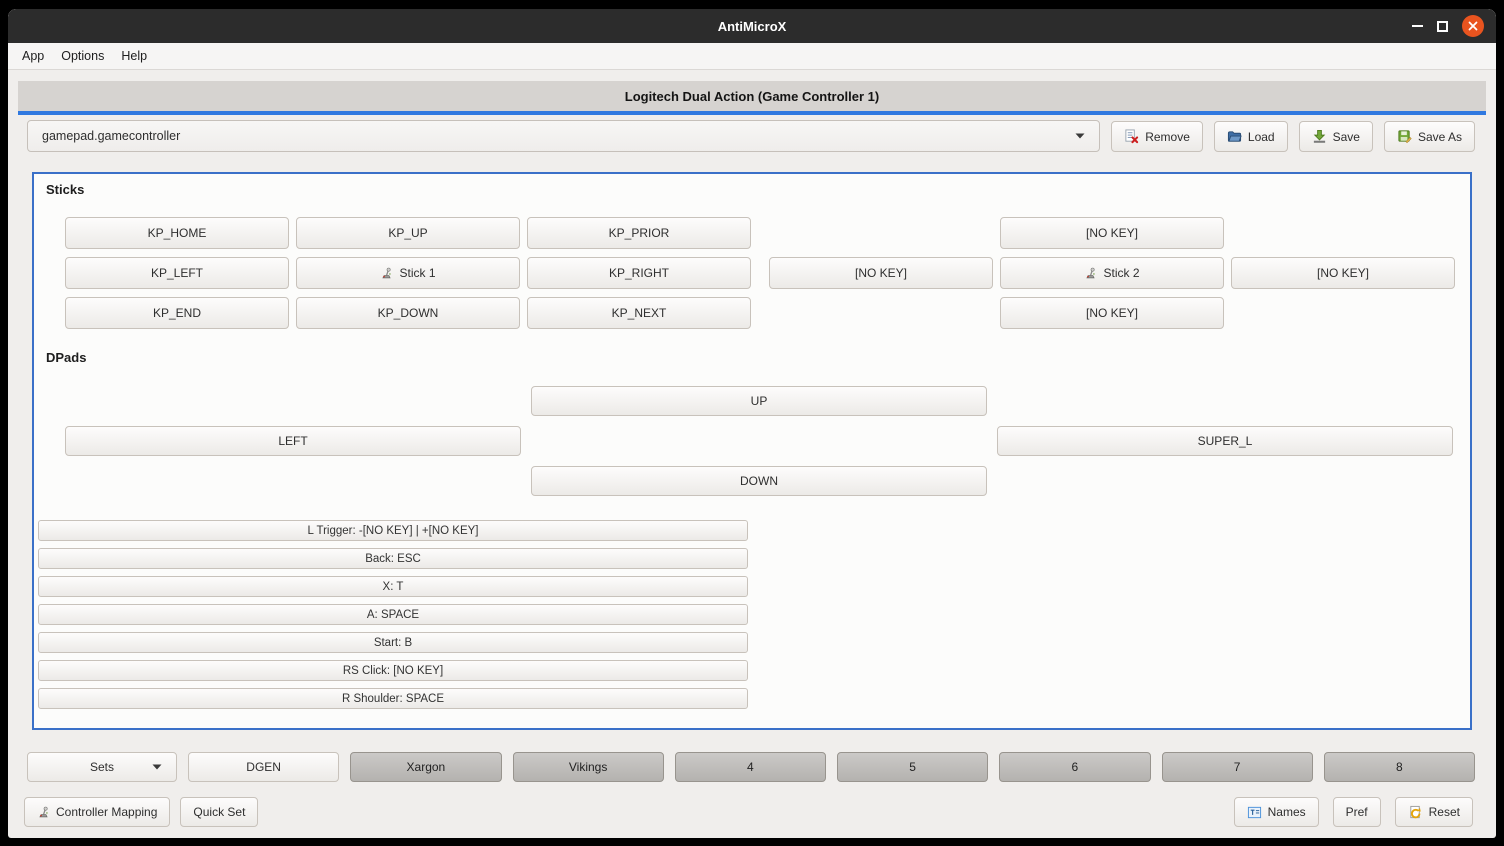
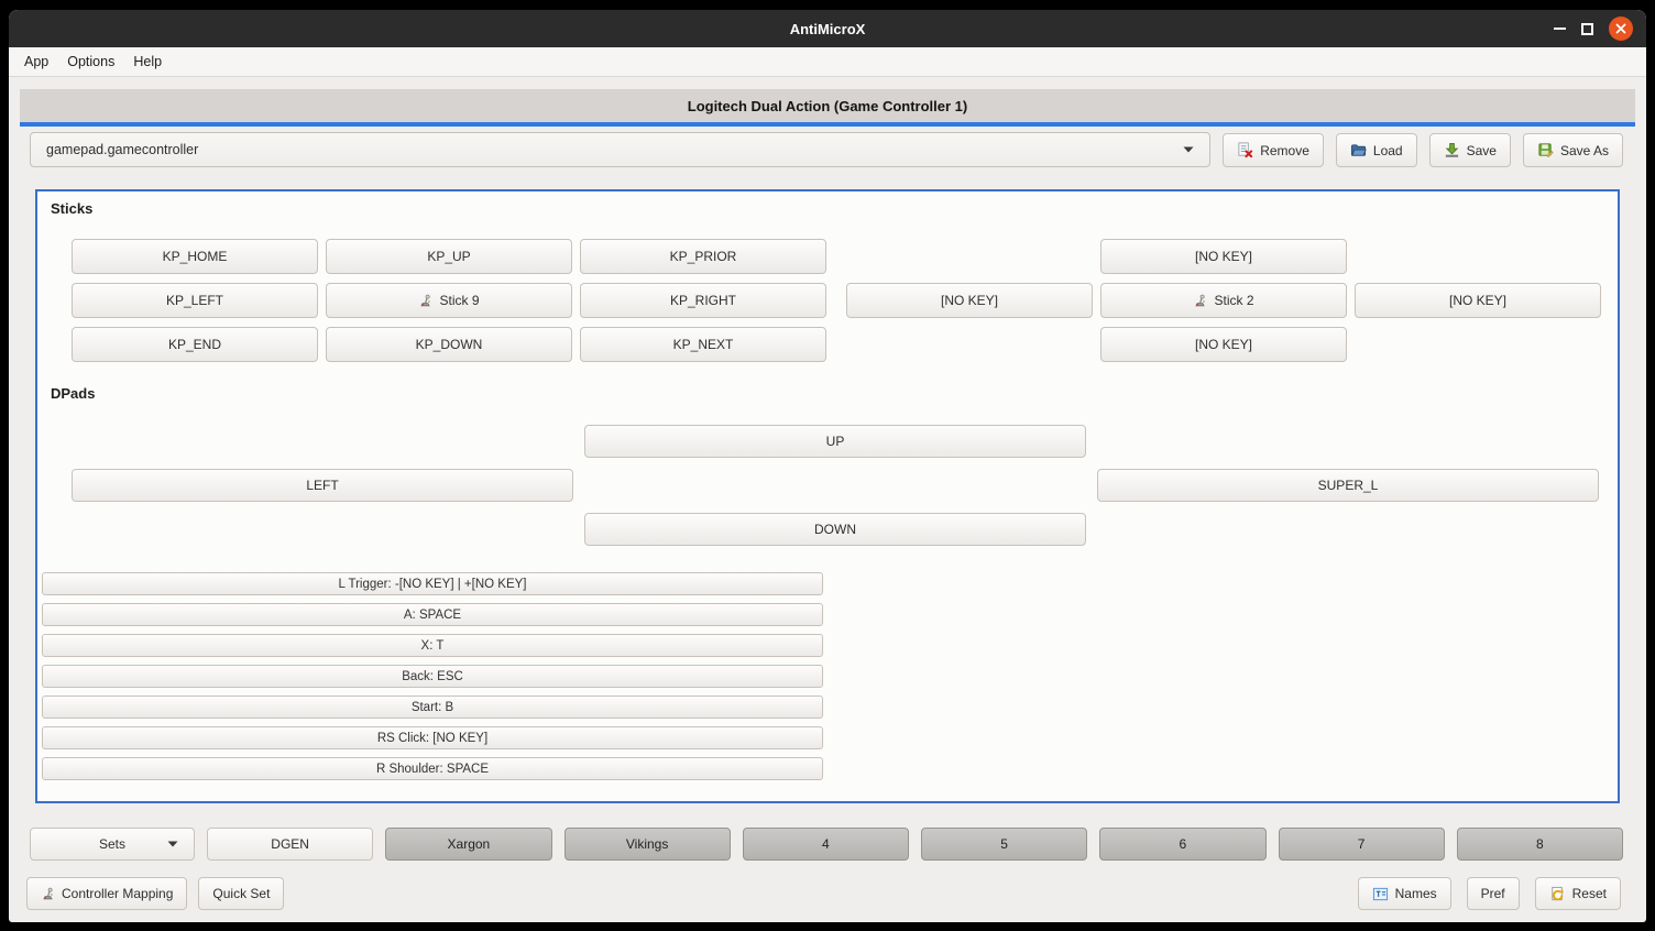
  AntiMicroX
  App
  Options
  Help
  Logitech Dual Action (Game Controller 1)
  gamepad.gamecontroller
  Remove
  Load
  Save
  Save As
  Sticks
  KP_HOME
  KP_UP
  KP_PRIOR
  [NO KEY]
  KP_LEFT
- Stick 1
+ Stick 9
  KP_RIGHT
  [NO KEY]
  Stick 2
  [NO KEY]
  KP_END
  KP_DOWN
  KP_NEXT
  [NO KEY]
  DPads
  UP
  LEFT
  SUPER_L
  DOWN
  L Trigger: -[NO KEY] | +[NO KEY]
- Back: ESC
+ A: SPACE
  X: T
- A: SPACE
+ Back: ESC
  Start: B
  RS Click: [NO KEY]
  R Shoulder: SPACE
  Sets
  DGEN
  Xargon
  Vikings
  4
  5
  6
  7
  8
  Controller Mapping
  Quick Set
  Names
  Pref
  Reset
